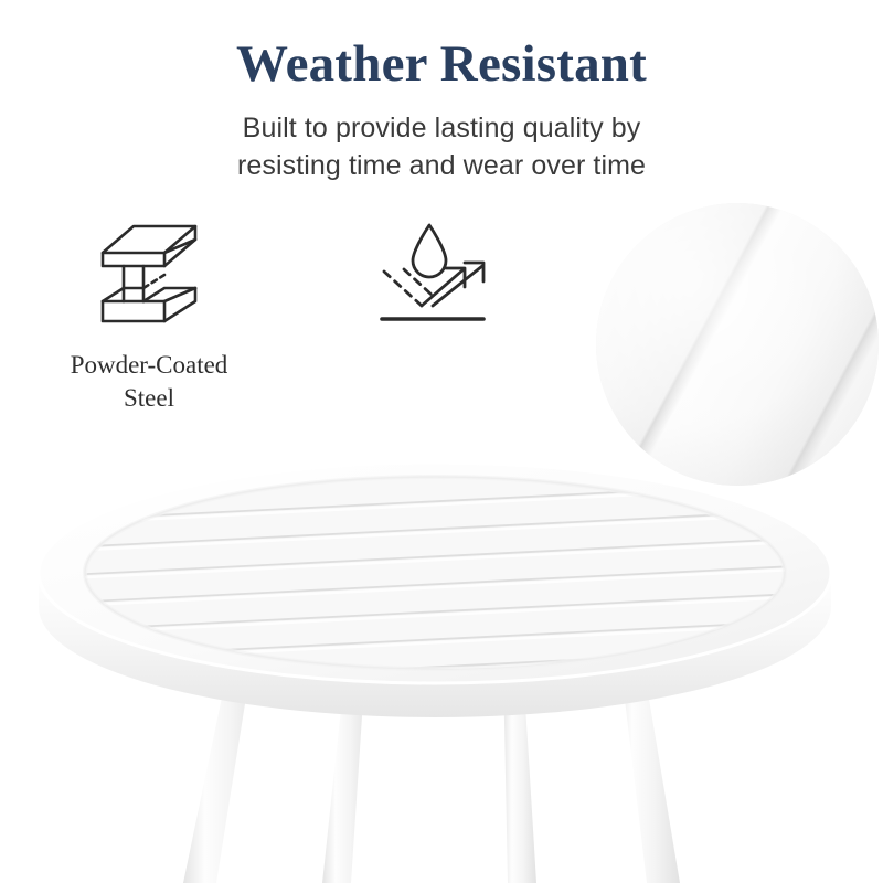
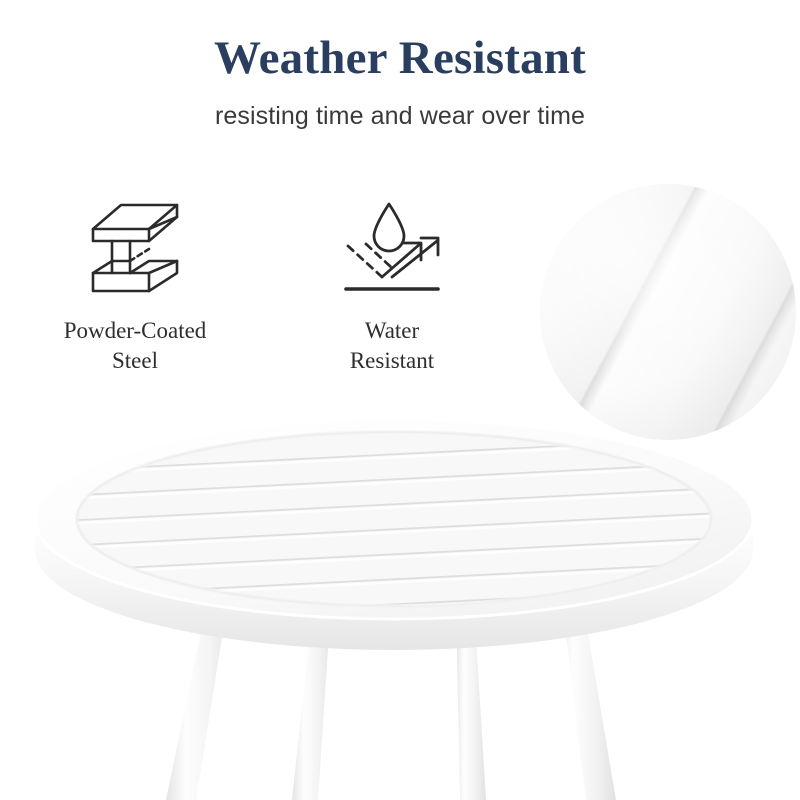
  Weather Resistant
- Built to provide lasting quality by
  resisting time and wear over time
  Powder-Coated
  Steel
+ Water
+ Resistant
